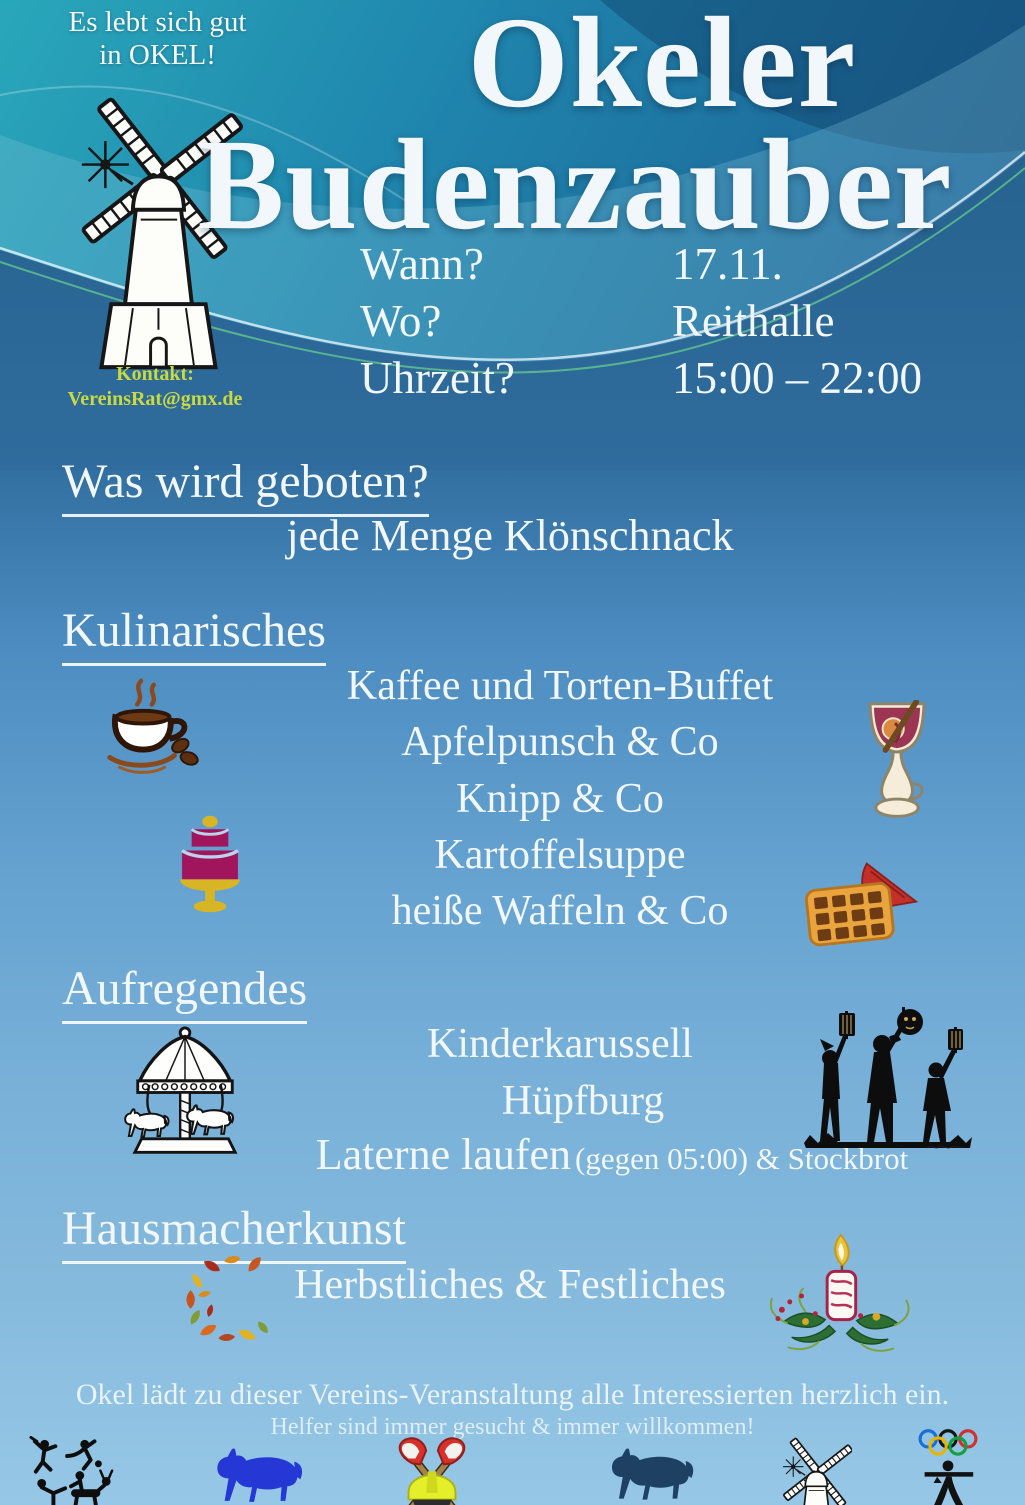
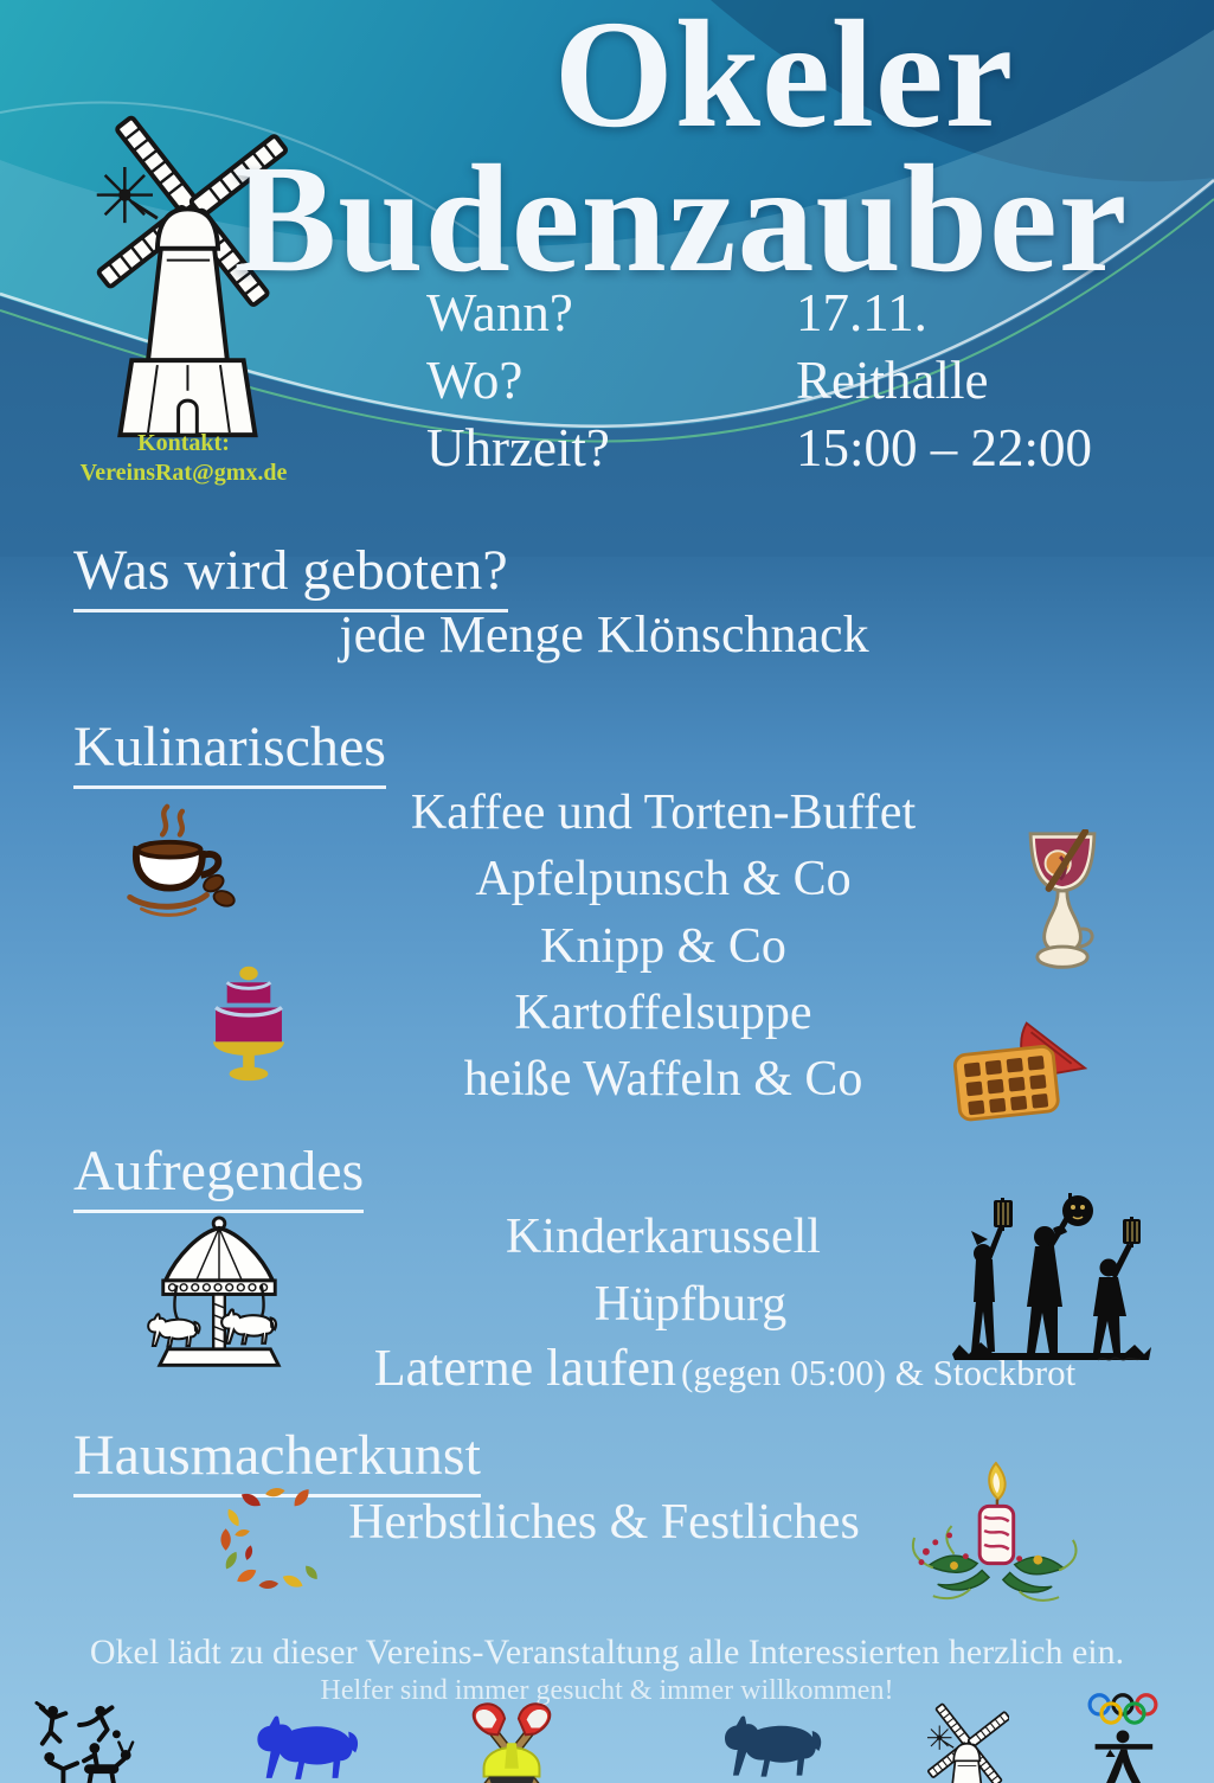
- Es lebt sich gut
- in OKEL!
  Kontakt:
  VereinsRat@gmx.de
  Okeler
  Budenzauber
  Wann?
  17.11.
  Wo?
  Reithalle
  Uhrzeit?
  15:00 – 22:00
  Was wird geboten?
  jede Menge Klönschnack
  Kulinarisches
  Kaffee und Torten-Buffet
  Apfelpunsch & Co
  Knipp & Co
  Kartoffelsuppe
  heiße Waffeln & Co
  Aufregendes
  Kinderkarussell
  Hüpfburg
  Laterne laufen (gegen 05:00) & Stockbrot
  Hausmacherkunst
  Herbstliches & Festliches
  Okel lädt zu dieser Vereins-Veranstaltung alle Interessierten herzlich ein.
  Helfer sind immer gesucht & immer willkommen!
